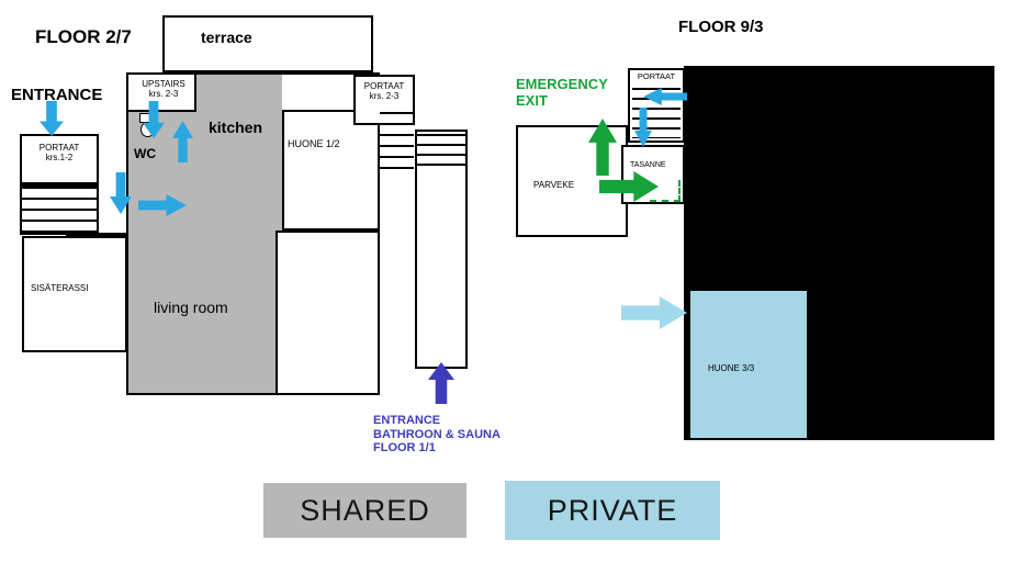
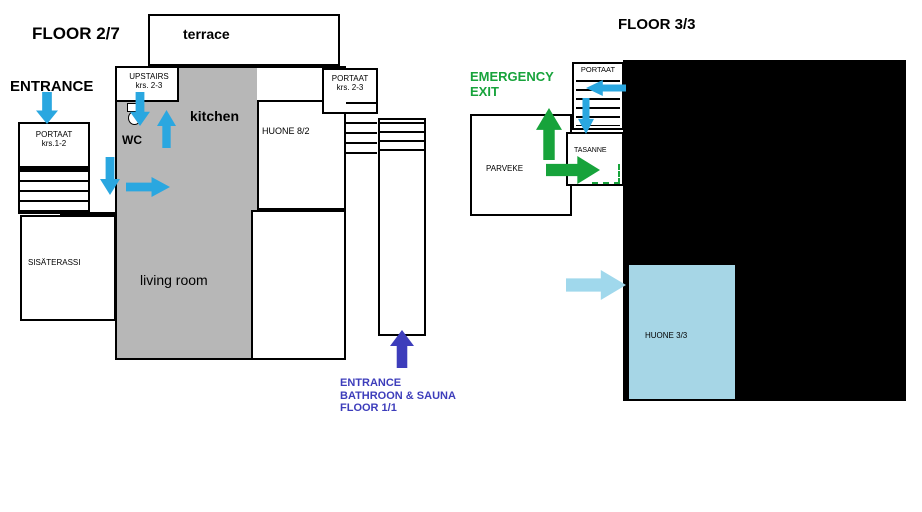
  FLOOR 2/7
  terrace
  UPSTAIRS
  krs. 2-3
  WC
  kitchen
  living room
- HUONE 1/2
+ HUONE 8/2
  PORTAAT
  krs. 2-3
  PORTAAT
  krs.1-2
  SISÄTERASSI
  ENTRANCE
  ENTRANCE
  BATHROON & SAUNA
  FLOOR 1/1
- FLOOR 9/3
+ FLOOR 3/3
  PARVEKE
  PORTAAT
  EMERGENCY
  EXIT
  HUONE 3/3
- SHARED
- PRIVATE
